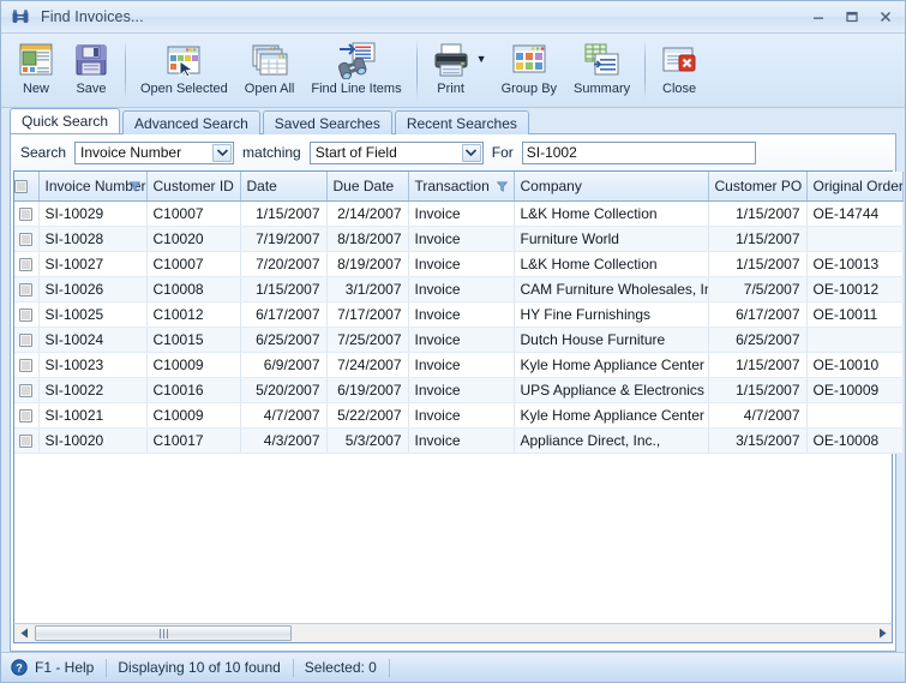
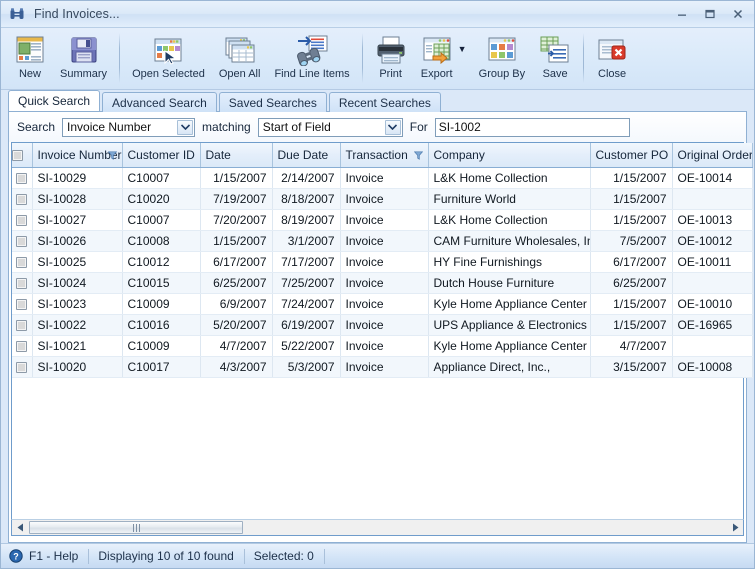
  Find Invoices...
  New
- Save
+ Summary
  Open Selected
  Open All
  Find Line Items
  Print
+ Export
  ▼
  Group By
- Summary
+ Save
  Close
  Quick Search
  Advanced Search
  Saved Searches
  Recent Searches
  Search
  Invoice Number
  matching
  Start of Field
  For
  SI-1002
  	Invoice Number	Customer ID	Date	Due Date	Transaction	Company	Customer PO	Original Order
- 	SI-10029	C10007	1/15/2007	2/14/2007	Invoice	L&K Home Collection	1/15/2007	OE-14744
+ 	SI-10029	C10007	1/15/2007	2/14/2007	Invoice	L&K Home Collection	1/15/2007	OE-10014
  	SI-10028	C10020	7/19/2007	8/18/2007	Invoice	Furniture World	1/15/2007
  	SI-10027	C10007	7/20/2007	8/19/2007	Invoice	L&K Home Collection	1/15/2007	OE-10013
  	SI-10026	C10008	1/15/2007	3/1/2007	Invoice	CAM Furniture Wholesales, I	7/5/2007	OE-10012
  	SI-10025	C10012	6/17/2007	7/17/2007	Invoice	HY Fine Furnishings	6/17/2007	OE-10011
  	SI-10024	C10015	6/25/2007	7/25/2007	Invoice	Dutch House Furniture	6/25/2007
  	SI-10023	C10009	6/9/2007	7/24/2007	Invoice	Kyle Home Appliance Center	1/15/2007	OE-10010
- 	SI-10022	C10016	5/20/2007	6/19/2007	Invoice	UPS Appliance & Electronics	1/15/2007	OE-10009
+ 	SI-10022	C10016	5/20/2007	6/19/2007	Invoice	UPS Appliance & Electronics	1/15/2007	OE-16965
  	SI-10021	C10009	4/7/2007	5/22/2007	Invoice	Kyle Home Appliance Center	4/7/2007
  	SI-10020	C10017	4/3/2007	5/3/2007	Invoice	Appliance Direct, Inc.,	3/15/2007	OE-10008
  ?
  F1 - Help
  Displaying 10 of 10 found
  Selected: 0
